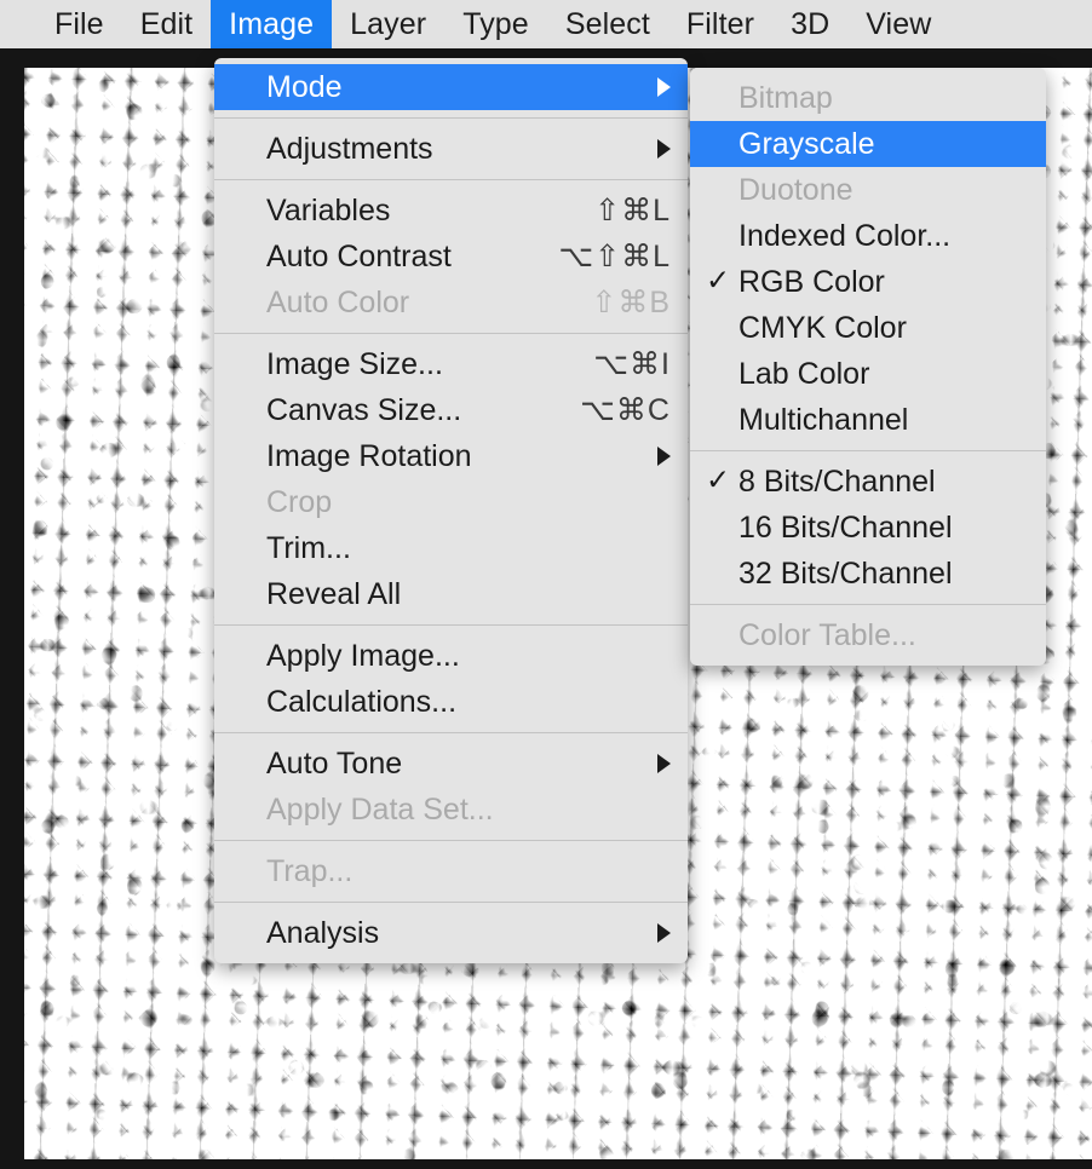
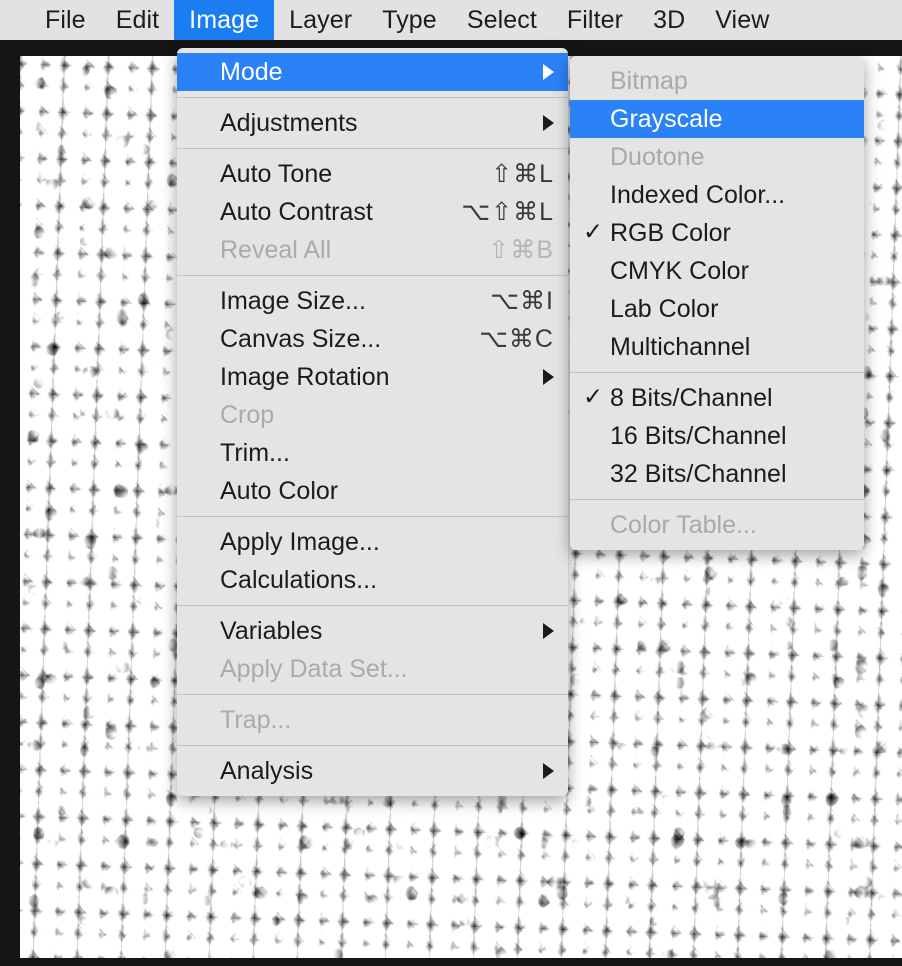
  File
  Edit
  Image
  Layer
  Type
  Select
  Filter
  3D
  View
  Mode
  Adjustments
- Variables
+ Auto Tone
  ⇧⌘L
  Auto Contrast
  ⌥⇧⌘L
- Auto Color
+ Reveal All
  ⇧⌘B
  Image Size...
  ⌥⌘I
  Canvas Size...
  ⌥⌘C
  Image Rotation
  Crop
  Trim...
- Reveal All
+ Auto Color
  Apply Image...
  Calculations...
- Auto Tone
+ Variables
  Apply Data Set...
  Trap...
  Analysis
  Bitmap
  Grayscale
  Duotone
  Indexed Color...
  ✓
  RGB Color
  CMYK Color
  Lab Color
  Multichannel
  ✓
  8 Bits/Channel
  16 Bits/Channel
  32 Bits/Channel
  Color Table...
